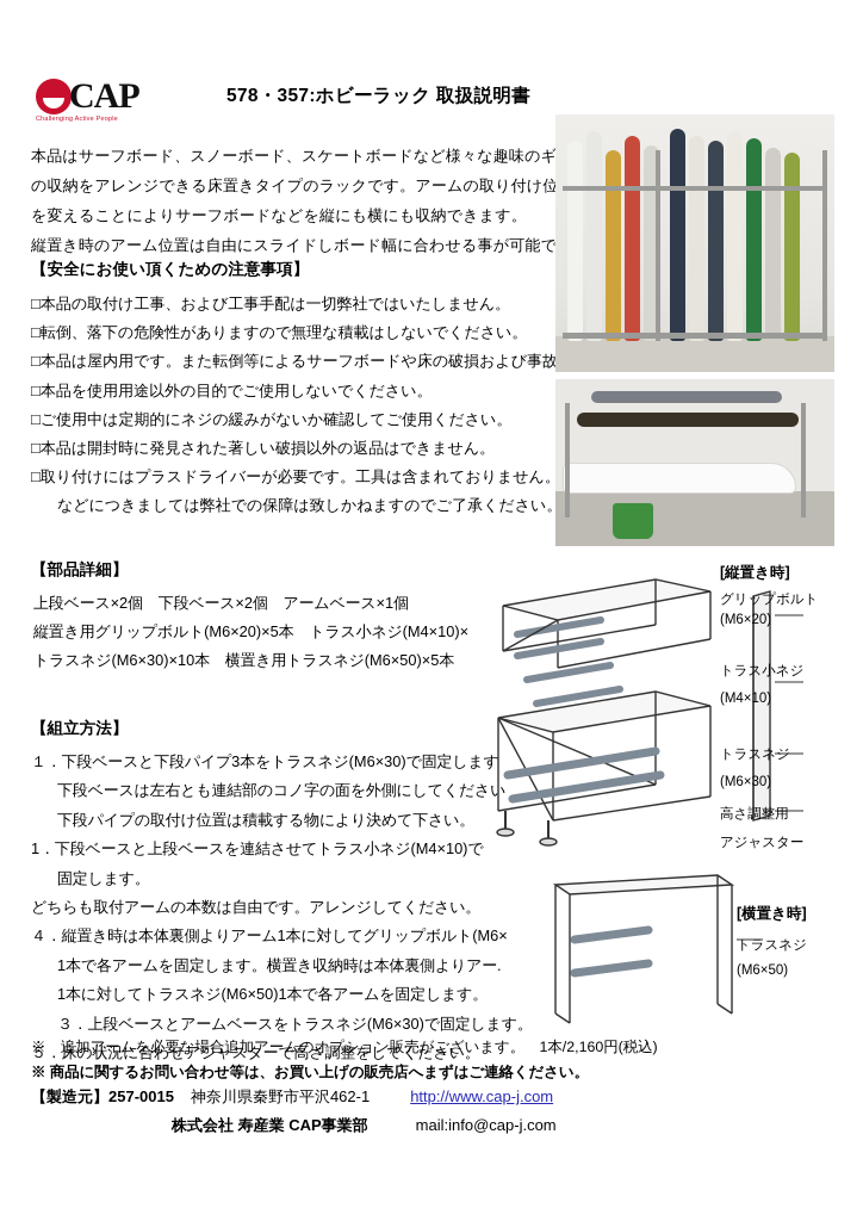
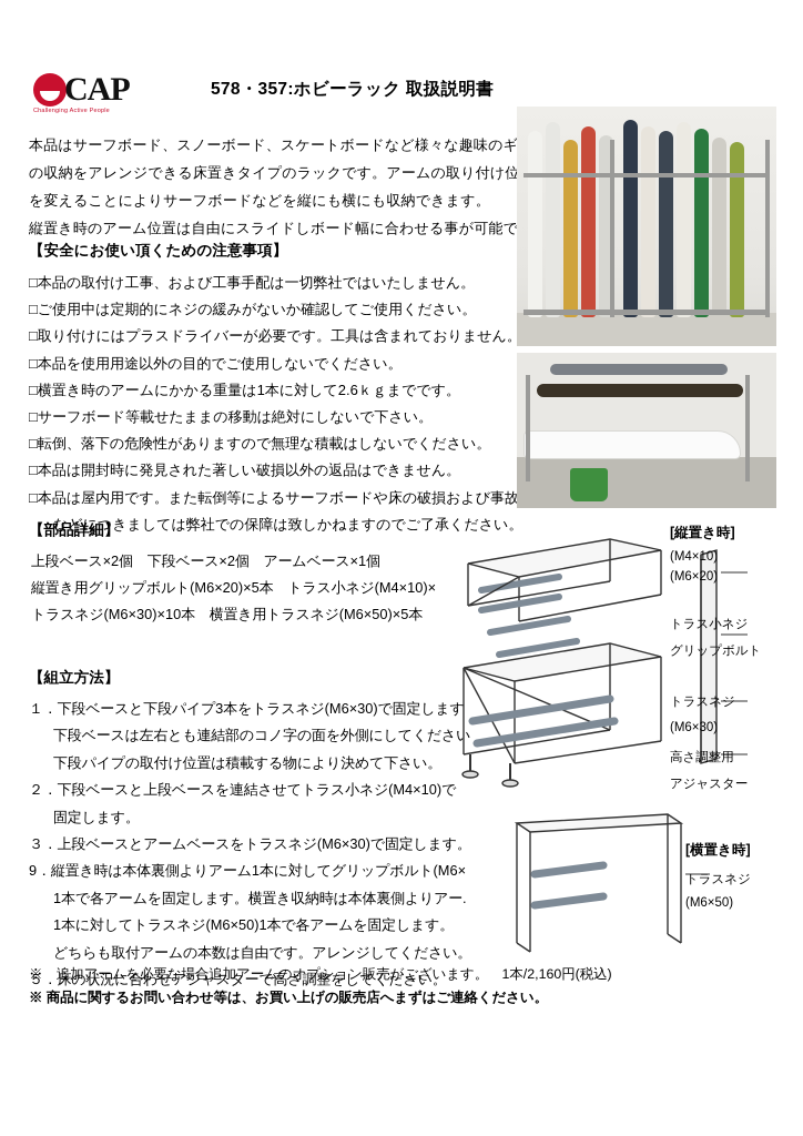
  CAP
  578・357:ホビーラック 取扱説明書
  本品はサーフボード、スノーボード、スケートボードなど様々な趣味のギ
  の収納をアレンジできる床置きタイプのラックです。アームの取り付け位
  を変えることによりサーフボードなどを縦にも横にも収納できます。
  縦置き時のアーム位置は自由にスライドしボード幅に合わせる事が可能で
  【安全にお使い頂くための注意事項】
  □本品の取付け工事、および工事手配は一切弊社ではいたしません。
- □転倒、落下の危険性がありますので無理な積載はしないでください。
+ □ご使用中は定期的にネジの緩みがないか確認してご使用ください。
- □本品は屋内用です。また転倒等によるサーフボードや床の破損および事故
+ □取り付けにはプラスドライバーが必要です。工具は含まれておりません。
  □本品を使用用途以外の目的でご使用しないでください。
+ □横置き時のアームにかかる重量は1本に対して2.6ｋｇまでです。
+ □サーフボード等載せたままの移動は絶対にしないで下さい。
- □ご使用中は定期的にネジの緩みがないか確認してご使用ください。
+ □転倒、落下の危険性がありますので無理な積載はしないでください。
  □本品は開封時に発見された著しい破損以外の返品はできません。
- □取り付けにはプラスドライバーが必要です。工具は含まれておりません。
+ □本品は屋内用です。また転倒等によるサーフボードや床の破損および事故
  などにつきましては弊社での保障は致しかねますのでご了承ください。
  【部品詳細】
  上段ベース×2個 下段ベース×2個 アームベース×1個
  縦置き用グリップボルト(M6×20)×5本 トラス小ネジ(M4×10)×
  トラスネジ(M6×30)×10本 横置き用トラスネジ(M6×50)×5本
  【組立方法】
  １．下段ベースと下段パイプ3本をトラスネジ(M6×30)で固定します
  下段ベースは左右とも連結部のコノ字の面を外側にしてくださ
  下段パイプの取付け位置は積載する物により決めて下さい。
- 1．下段ベースと上段ベースを連結させてトラス小ネジ(M4×10)で
+ ２．下段ベースと上段ベースを連結させてトラス小ネジ(M4×10)で
  固定します。
- どちらも取付アームの本数は自由です。アレンジしてください。
+ ３．上段ベースとアームベースをトラスネジ(M6×30)で固定します。
- ４．縦置き時は本体裏側よりアーム1本に対してグリップボルト(M6×
+ 9．縦置き時は本体裏側よりアーム1本に対してグリップボルト(M6×
  1本で各アームを固定します。横置き収納時は本体裏側よりアー.
  1本に対してトラスネジ(M6×50)1本で各アームを固定します。
- ３．上段ベースとアームベースをトラスネジ(M6×30)で固定します。
+ どちらも取付アームの本数は自由です。アレンジしてください。
  ５．床の状況に合わせアジャスターで高さ調整をしてください。
  ※ 追加アームを必要な場合追加アームのオプション販売がございます。 1本/2,160円(税込)
  ※ 商品に関するお問い合わせ等は、お買い上げの販売店へまずはご連絡ください。
- 【製造元】257-0015 神奈川県秦野市平沢462-1 http://www.cap-j.com
- 株式会社 寿産業 CAP事業部 mail:info@cap-j.com
  [縦置き時]
- グリップボルト
+ (M4×10)
  (M6×20)
  トラス小ネジ
- (M4×10)
+ グリップボルト
  トラスネジ
  (M6×30)
  高さ調整用
  アジャスター
  [横置き時]
  トラスネジ
  (M6×50)
